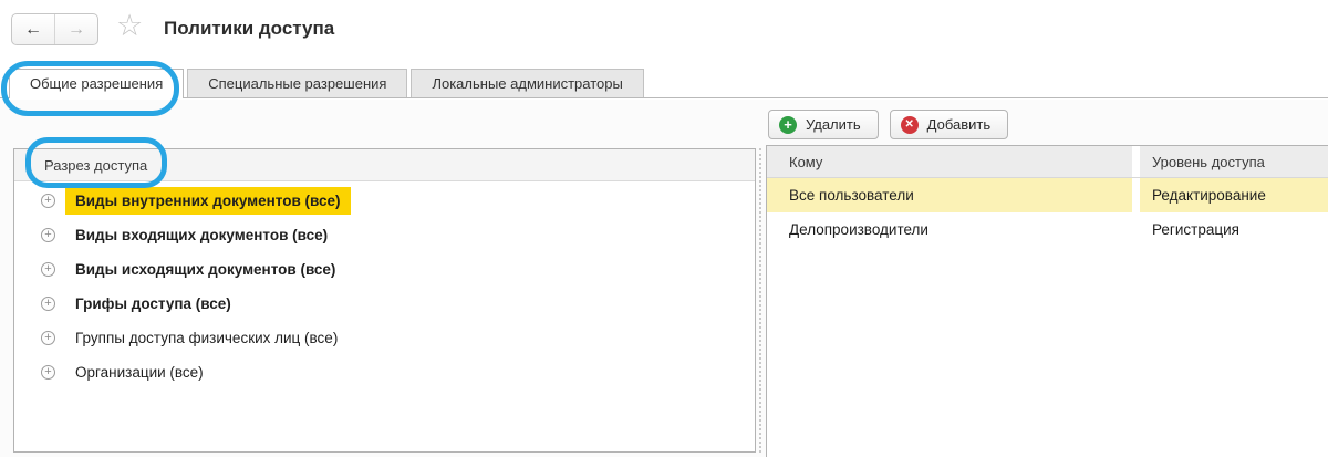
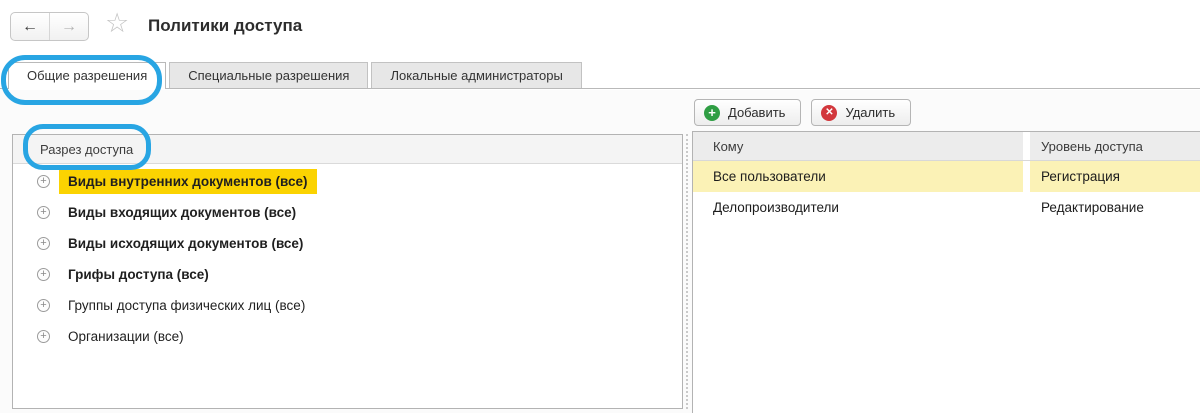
  ←
  →
  ☆
  Политики доступа
  Общие разрешения
  Специальные разрешения
  Локальные администраторы
  Разрез доступа
  +
  Виды внутренних документов (все)
  +
  Виды входящих документов (все)
  +
  Виды исходящих документов (все)
  +
  Грифы доступа (все)
  +
  Группы доступа физических лиц (все)
  +
  Организации (все)
  +
- Удалить
+ Добавить
  ✕
- Добавить
+ Удалить
  Кому
  Уровень доступа
  Все пользователи
- Редактирование
+ Регистрация
  Делопроизводители
- Регистрация
+ Редактирование
